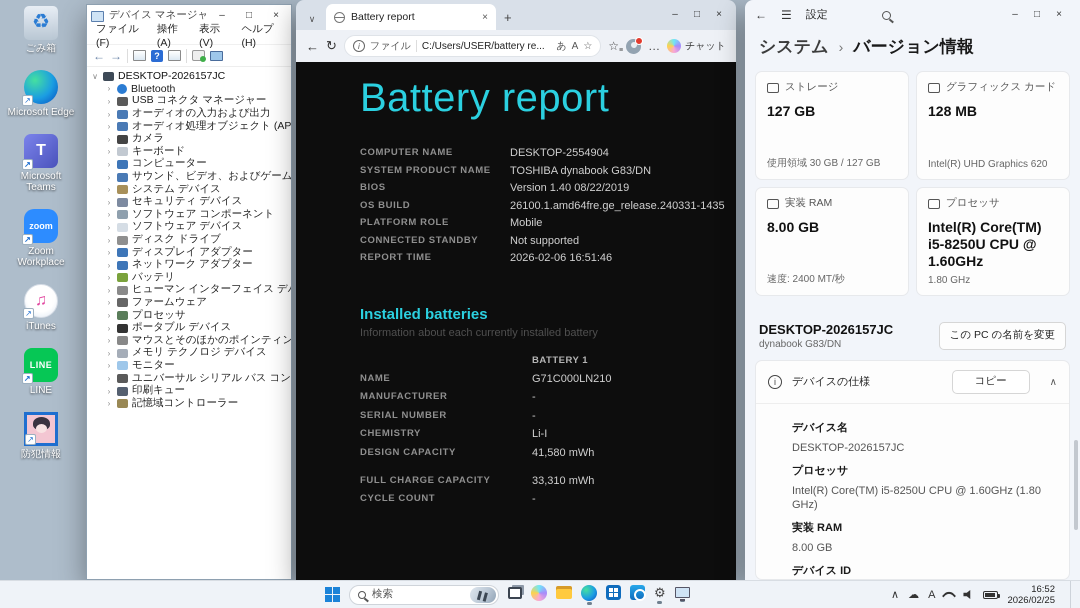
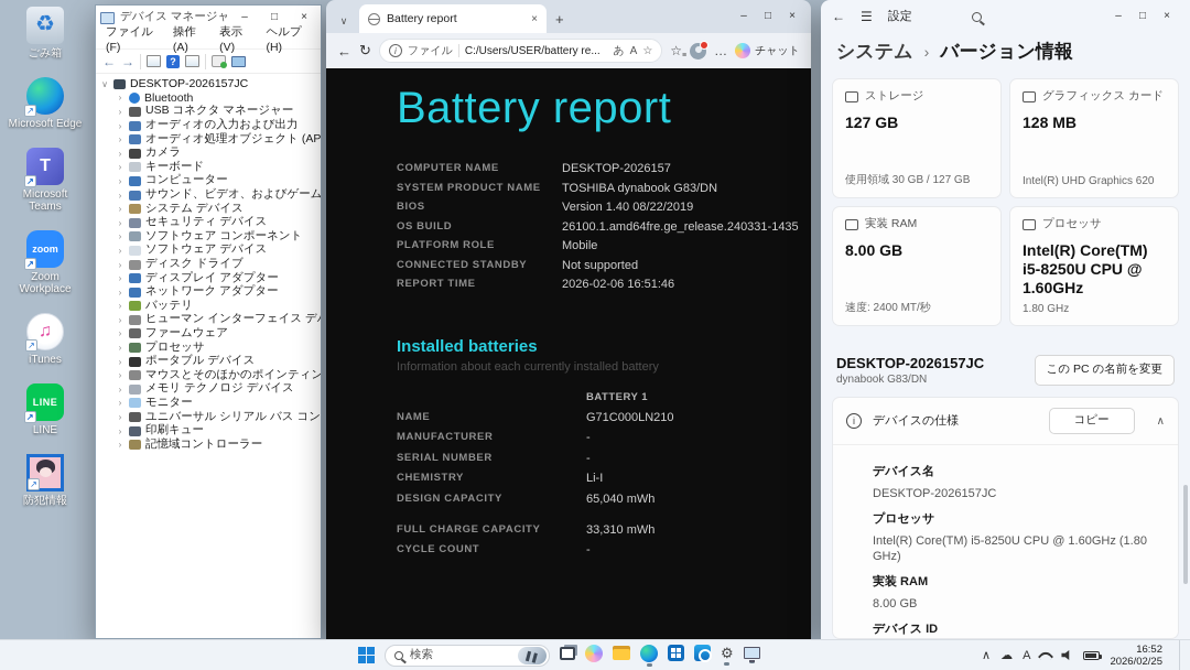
  ♻
  ごみ箱
  ↗
  Microsoft Edge
  T
  ↗
  Microsoft Teams
  zoom
  ↗
  Zoom Workplace
  ♫
  ↗
  iTunes
  LINE
  ↗
  LINE
  ↗
  防犯情報
  デバイス マネージャ
  –
  □
  ×
  ファイル(F)
  操作(A)
  表示(V)
  ヘルプ(H)
  ←
  →
  ?
  ∨
  DESKTOP-2026157JC
  ›
  Bluetooth
  ›
  USB コネクタ マネージャー
  ›
  オーディオの入力および出力
  ›
  オーディオ処理オブジェクト (AP
  ›
  カメラ
  ›
  キーボード
  ›
  コンピューター
  ›
  ›
  システム デバイス
  ›
  セキュリティ デバイス
  ›
  ソフトウェア コンポーネント
  ›
  ソフトウェア デバイス
  ›
  ディスク ドライブ
  ›
  ディスプレイ アダプター
  ›
  ネットワーク アダプター
  ›
  バッテリ
  ›
  ヒューマン インターフェイス デ
  ›
  ファームウェア
  ›
  プロセッサ
  ›
  ポータブル デバイス
  ›
  マウスとそのほかのポインティン
  ›
  メモリ テクノロジ デバイス
  ›
  モニター
  ›
  ユニバーサル シリアル バス コン
  ›
  印刷キュー
  ›
  記憶域コントローラー
  ∨
  Battery report
  ×
  +
  –
  □
  ×
  ←
  ↻
  i
  ファイル
  C:/Users/USER/battery re...
  あ
  A
  ☆
  ☆
  …
  チャット
  Battery report
  COMPUTER NAME
- DESKTOP-2554904
+ DESKTOP-2026157
  SYSTEM PRODUCT NAME
  TOSHIBA dynabook G83/DN
  BIOS
  Version 1.40 08/22/2019
  OS BUILD
  26100.1.amd64fre.ge_release.240331-1435
  PLATFORM ROLE
  Mobile
  CONNECTED STANDBY
  Not supported
  REPORT TIME
  2026-02-06 16:51:46
  Installed batteries
  Information about each currently installed battery
  BATTERY 1
  NAME
  G71C000LN210
  MANUFACTURER
  -
  SERIAL NUMBER
  -
  CHEMISTRY
  Li-I
  DESIGN CAPACITY
- 41,580 mWh
+ 65,040 mWh
  FULL CHARGE CAPACITY
  33,310 mWh
  CYCLE COUNT
  -
  ←
  ☰
  設定
  –
  □
  ×
  システム
  ›
  バージョン情報
  ストレージ
  127 GB
  使用領域 30 GB / 127 GB
  グラフィックス カード
  128 MB
  Intel(R) UHD Graphics 620
  実装 RAM
  8.00 GB
  速度: 2400 MT/秒
  プロセッサ
  Intel(R) Core(TM) i5-8250U CPU @ 1.60GHz
  1.80 GHz
  DESKTOP-2026157JC
  dynabook G83/DN
  この PC の名前を変更
  i
  デバイスの仕様
  コピー
  ∧
  デバイス名
  DESKTOP-2026157JC
  プロセッサ
  Intel(R) Core(TM) i5-8250U CPU @ 1.60GHz (1.80 GHz)
  実装 RAM
  8.00 GB
  デバイス ID
  検索
  ⚙
  ∧
  ☁
  A
  16:52
  2026/02/25
